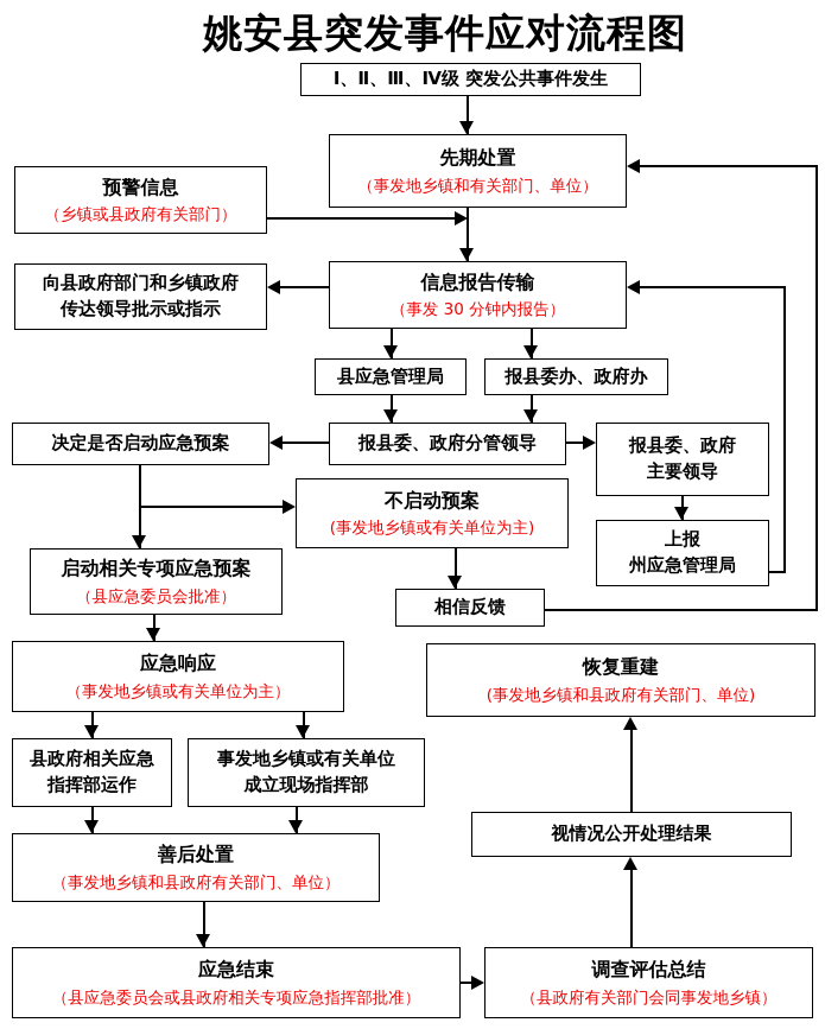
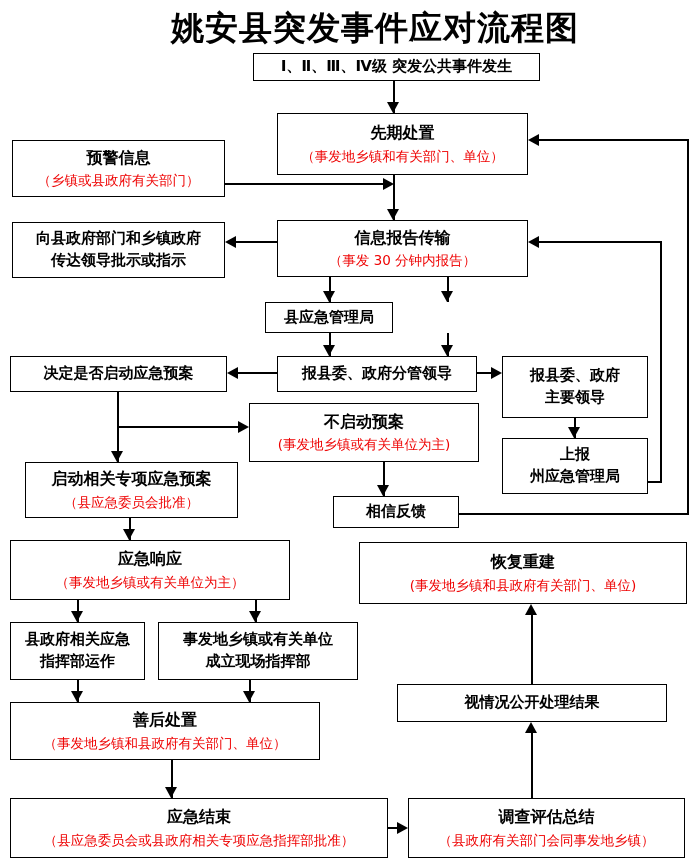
  姚安县突发事件应对流程图
  Ⅰ、Ⅱ、Ⅲ、Ⅳ级 突发公共事件发生
  先期处置
  （事发地乡镇和有关部门、单位）
  预警信息
  （乡镇或县政府有关部门）
  向县政府部门和乡镇政府
  传达领导批示或指示
  信息报告传输
  （事发 30 分钟内报告）
  县应急管理局
- 报县委办、政府办
  决定是否启动应急预案
  报县委、政府分管领导
  报县委、政府
  主要领导
  不启动预案
  (事发地乡镇或有关单位为主)
  启动相关专项应急预案
  （县应急委员会批准）
  上报
  州应急管理局
  相信反馈
  应急响应
  （事发地乡镇或有关单位为主）
  恢复重建
  (事发地乡镇和县政府有关部门、单位)
  县政府相关应急
  指挥部运作
  事发地乡镇或有关单位
  成立现场指挥部
  善后处置
  （事发地乡镇和县政府有关部门、单位）
  视情况公开处理结果
  应急结束
  （县应急委员会或县政府相关专项应急指挥部批准）
  调查评估总结
  （县政府有关部门会同事发地乡镇）
